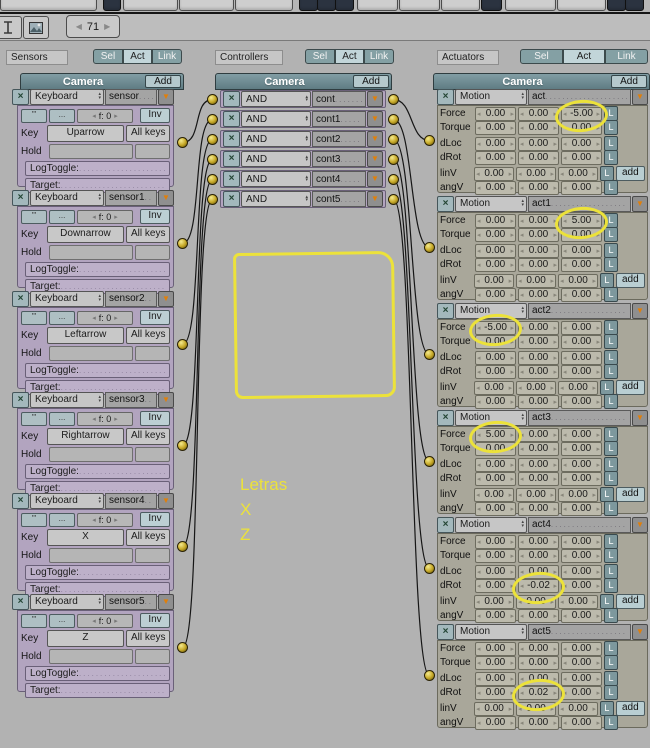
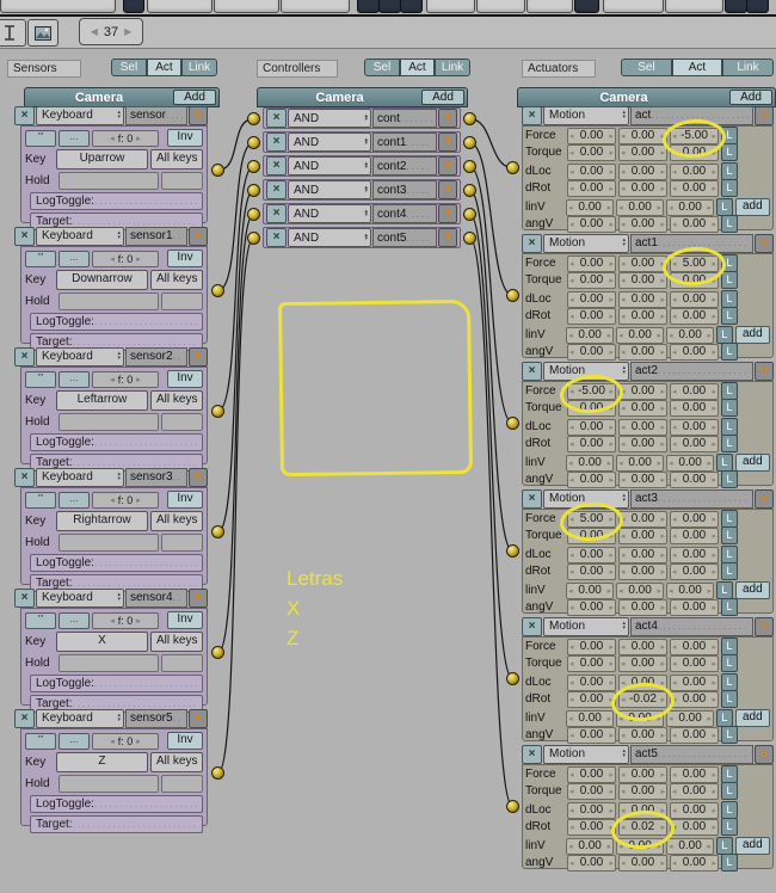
  ◀
- 71
+ 37
  ▶
  Sensors
  Sel
  Act
  Link
  Controllers
  Sel
  Act
  Link
  Actuators
  Sel
  Act
  Link
  Camera
  Add
  Camera
  Add
  Camera
  Add
  Keyboard
  sensor
  '''
  ...
  f: 0
  Inv
  Key
  Uparrow
  All keys
  Hold
  LogToggle:
  Target:
  Keyboard
  sensor1
  '''
  ...
  f: 0
  Inv
  Key
  Downarrow
  All keys
  Hold
  LogToggle:
  Target:
  Keyboard
  sensor2
  '''
  ...
  f: 0
  Inv
  Key
  Leftarrow
  All keys
  Hold
  LogToggle:
  Target:
  Keyboard
  sensor3
  '''
  ...
  f: 0
  Inv
  Key
  Rightarrow
  All keys
  Hold
  LogToggle:
  Target:
  Keyboard
  sensor4
  '''
  ...
  f: 0
  Inv
  Key
  X
  All keys
  Hold
  LogToggle:
  Target:
  Keyboard
  sensor5
  '''
  ...
  f: 0
  Inv
  Key
  Z
  All keys
  Hold
  LogToggle:
  Target:
  AND
  cont
  AND
  cont1
  AND
  cont2
  AND
  cont3
  AND
  cont4
  AND
  cont5
  Motion
  act
  Force
  0.00
  0.00
  -5.00
  L
  Torque
  0.00
  0.00
  0.00
  L
  dLoc
  0.00
  0.00
  0.00
  L
  dRot
  0.00
  0.00
  0.00
  L
  linV
  0.00
  0.00
  0.00
  L
  add
  angV
  0.00
  0.00
  0.00
  L
  Motion
  act1
  Force
  0.00
  0.00
  5.00
  L
  Torque
  0.00
  0.00
  0.00
  L
  dLoc
  0.00
  0.00
  0.00
  L
  dRot
  0.00
  0.00
  0.00
  L
  linV
  0.00
  0.00
  0.00
  L
  add
  angV
  0.00
  0.00
  0.00
  L
  Motion
  act2
  Force
  -5.00
  0.00
  0.00
  L
  Torque
  0.00
  0.00
  0.00
  L
  dLoc
  0.00
  0.00
  0.00
  L
  dRot
  0.00
  0.00
  0.00
  L
  linV
  0.00
  0.00
  0.00
  L
  add
  angV
  0.00
  0.00
  0.00
  L
  Motion
  act3
  Force
  5.00
  0.00
  0.00
  L
  Torque
  0.00
  0.00
  0.00
  L
  dLoc
  0.00
  0.00
  0.00
  L
  dRot
  0.00
  0.00
  0.00
  L
  linV
  0.00
  0.00
  0.00
  L
  add
  angV
  0.00
  0.00
  0.00
  L
  Motion
  act4
  Force
  0.00
  0.00
  0.00
  L
  Torque
  0.00
  0.00
  0.00
  L
  dLoc
  0.00
  0.00
  0.00
  L
  dRot
  0.00
  -0.02
  0.00
  L
  linV
  0.00
  0.00
  0.00
  L
  add
  angV
  0.00
  0.00
  0.00
  L
  Motion
  act5
  Force
  0.00
  0.00
  0.00
  L
  Torque
  0.00
  0.00
  0.00
  L
  dLoc
  0.00
  0.00
  0.00
  L
  dRot
  0.00
  0.02
  0.00
  L
  linV
  0.00
  0.00
  0.00
  L
  add
  angV
  0.00
  0.00
  0.00
  L
  Letras
  X
  Z
